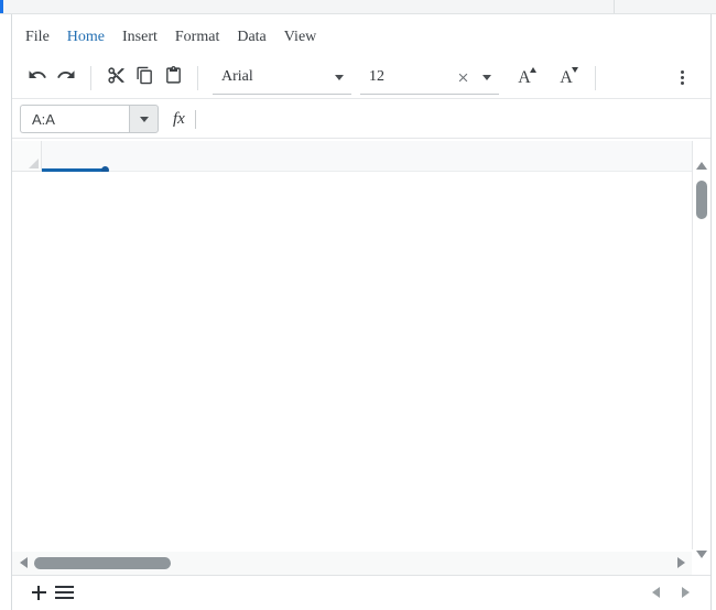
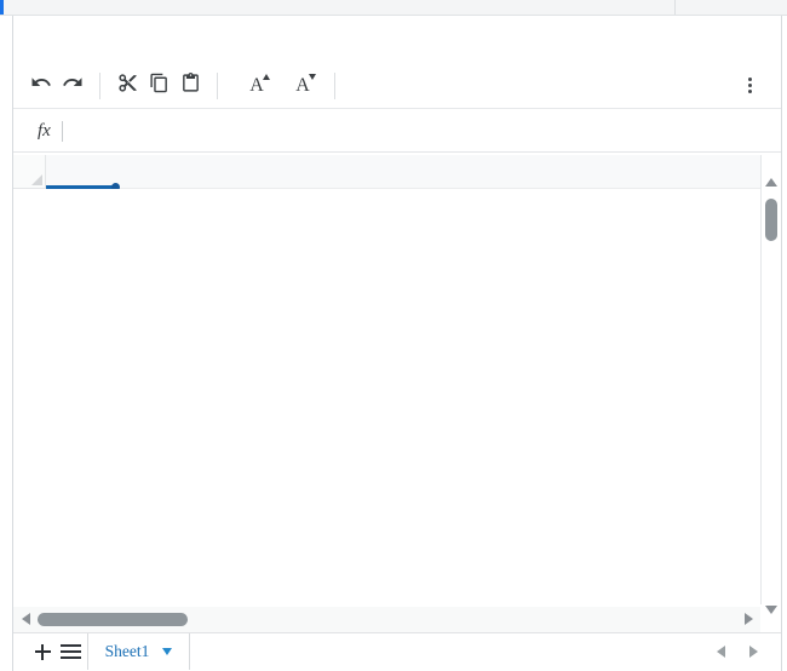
- File
- Home
- Insert
- Format
- Data
- View
- Arial
- 12
  A
  A
- A:A
  fx
+ Sheet1
